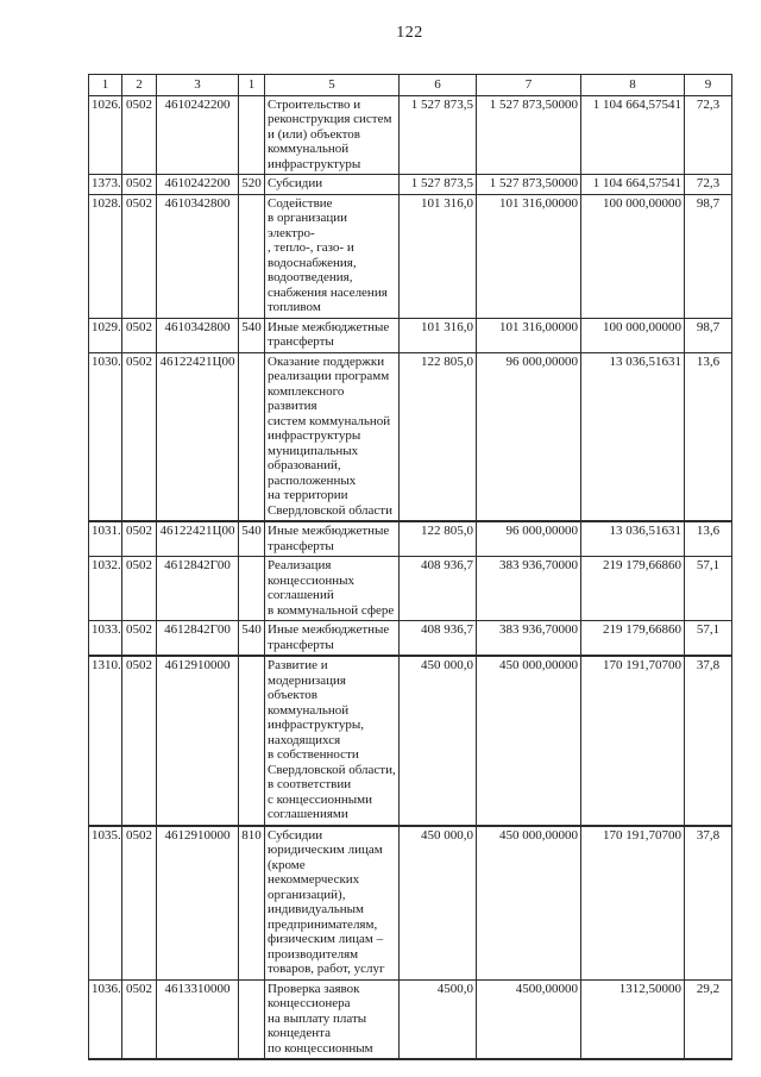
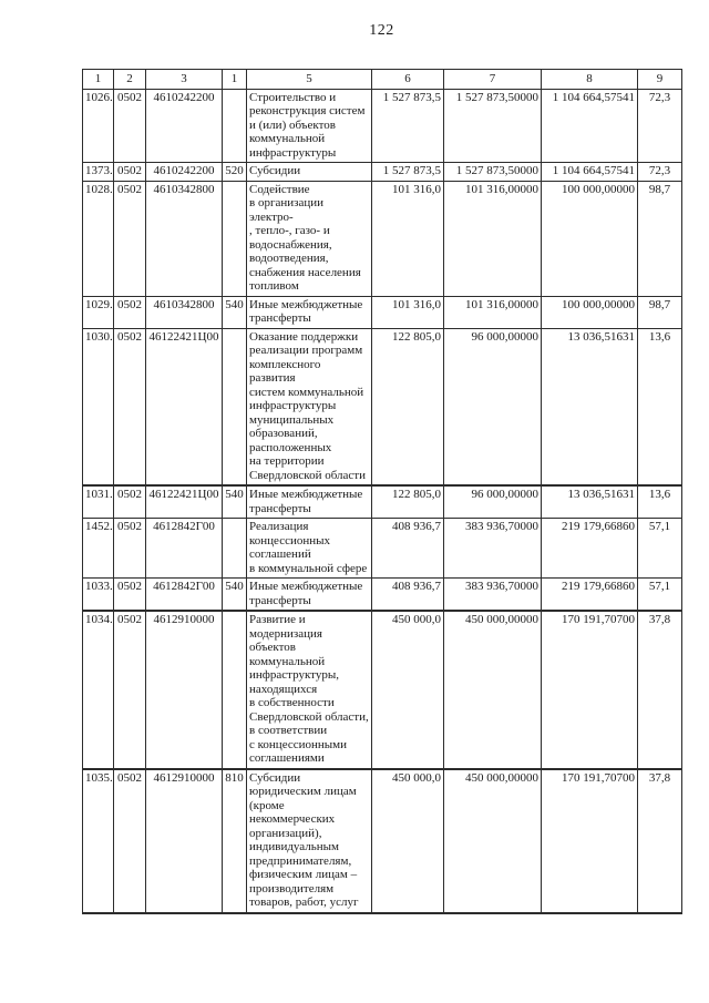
  122
  1	2	3	1	5	6	7	8	9
  1026.	0502	4610242200		Строительство и реконструкция систем и (или) объектов коммунальной инфраструктуры	1 527 873,5	1 527 873,50000	1 104 664,57541	72,3
  1373.	0502	4610242200	520	Субсидии	1 527 873,5	1 527 873,50000	1 104 664,57541	72,3
  1028.	0502	4610342800		Содействие в организации электро- , тепло-, газо- и водоснабжения, водоотведения, снабжения населения топливом	101 316,0	101 316,00000	100 000,00000	98,7
  1029.	0502	4610342800	540	Иные межбюджетные трансферты	101 316,0	101 316,00000	100 000,00000	98,7
  1030.	0502	46122421Ц00		Оказание поддержки реализации программ комплексного развития систем коммунальной инфраструктуры муниципальных образований, расположенных на территории Свердловской области	122 805,0	96 000,00000	13 036,51631	13,6
  1031.	0502	46122421Ц00	540	Иные межбюджетные трансферты	122 805,0	96 000,00000	13 036,51631	13,6
- 1032.	0502	4612842Г00		Реализация концессионных соглашений в коммунальной сфере	408 936,7	383 936,70000	219 179,66860	57,1
+ 1452.	0502	4612842Г00		Реализация концессионных соглашений в коммунальной сфере	408 936,7	383 936,70000	219 179,66860	57,1
  1033.	0502	4612842Г00	540	Иные межбюджетные трансферты	408 936,7	383 936,70000	219 179,66860	57,1
- 1310.	0502	4612910000		Развитие и модернизация объектов коммунальной инфраструктуры, находящихся в собственности Свердловской области, в соответствии с концессионными соглашениями	450 000,0	450 000,00000	170 191,70700	37,8
+ 1034.	0502	4612910000		Развитие и модернизация объектов коммунальной инфраструктуры, находящихся в собственности Свердловской области, в соответствии с концессионными соглашениями	450 000,0	450 000,00000	170 191,70700	37,8
  1035.	0502	4612910000	810	Субсидии юридическим лицам (кроме некоммерческих организаций), индивидуальным предпринимателям, физическим лицам – производителям товаров, работ, услуг	450 000,0	450 000,00000	170 191,70700	37,8
- 1036.	0502	4613310000		Проверка заявок концессионера на выплату платы концедента по концессионным	4500,0	4500,00000	1312,50000	29,2
